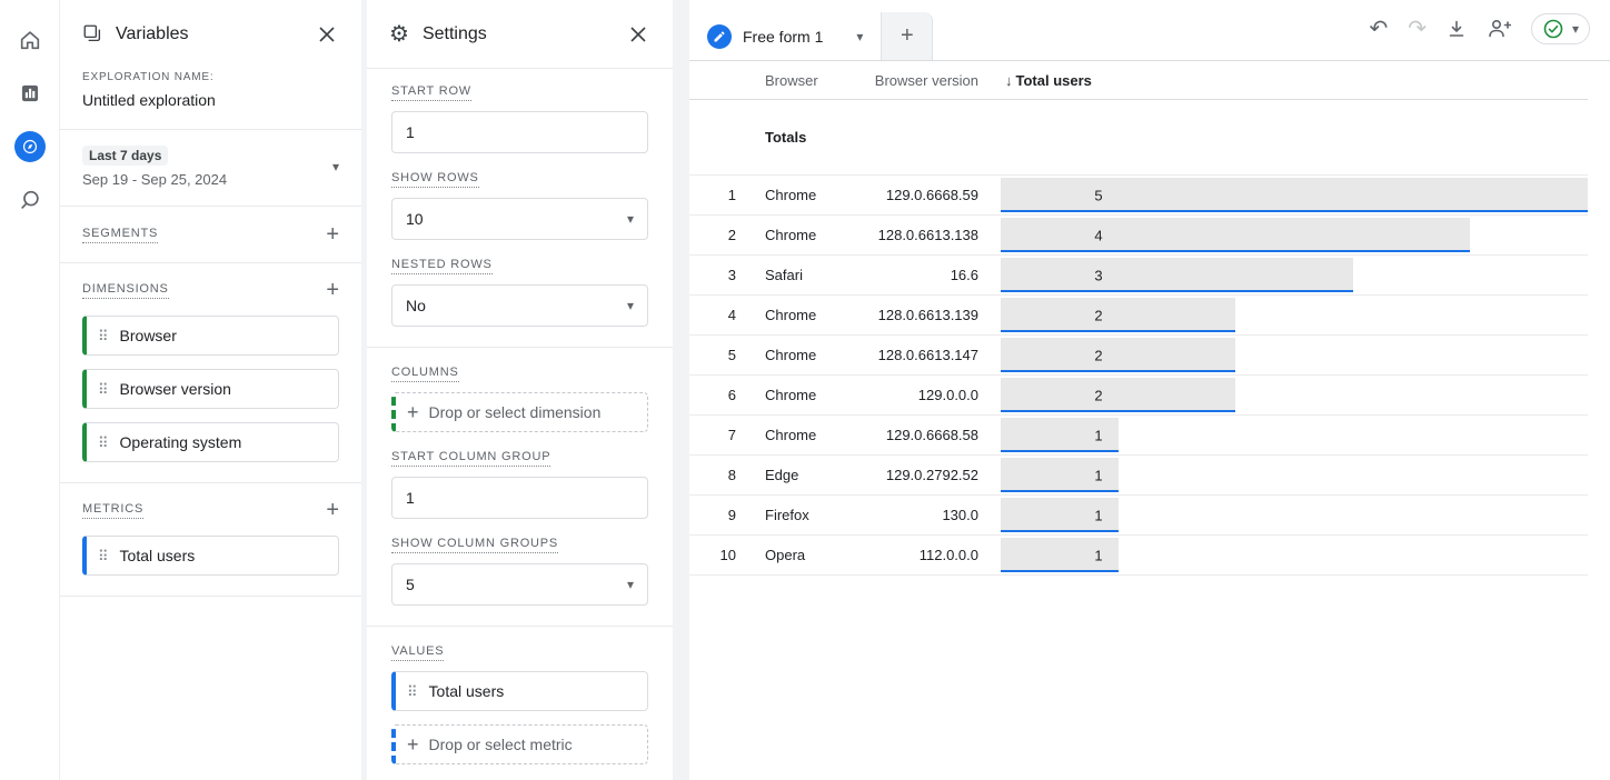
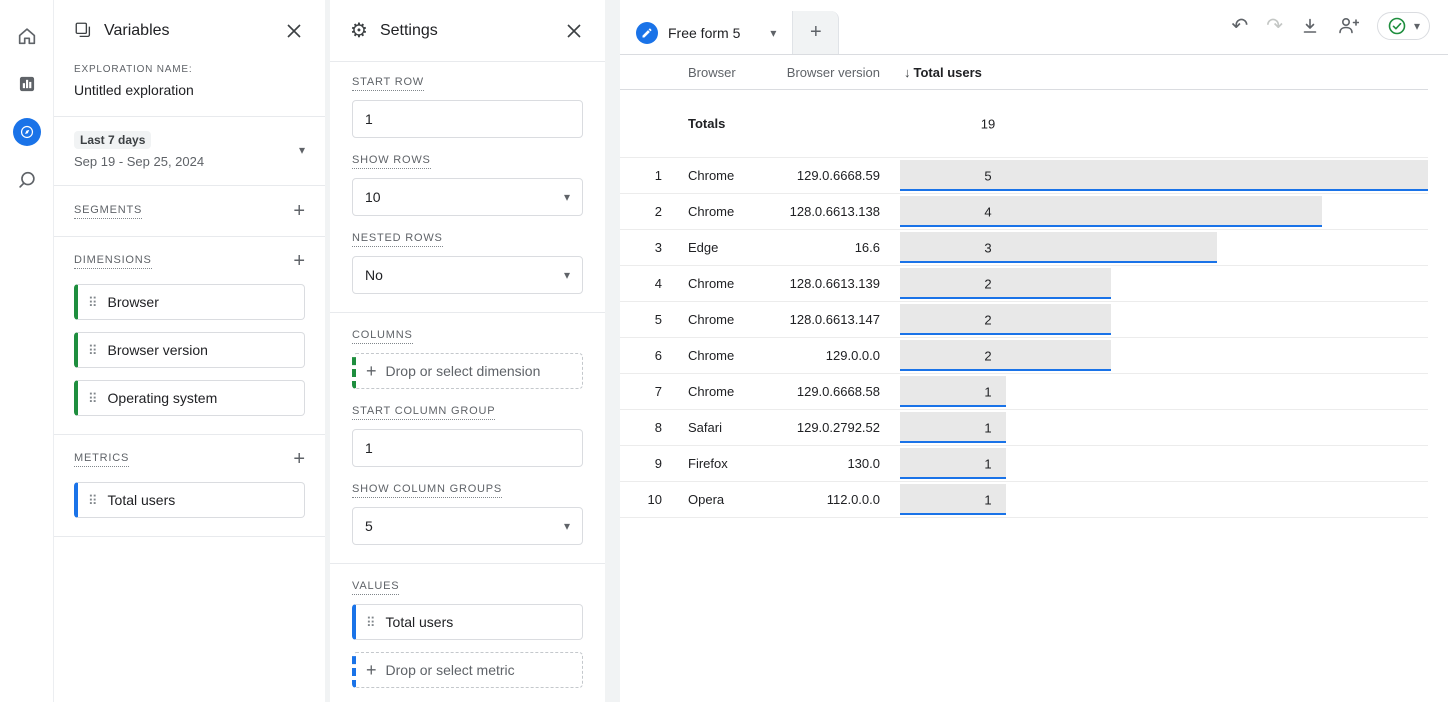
  Variables
  EXPLORATION NAME:
  Untitled exploration
  Last 7 days
  Sep 19 - Sep 25, 2024
  ▾
  SEGMENTS
  +
  DIMENSIONS
  +
  ⠿
  Browser
  ⠿
  Browser version
  ⠿
  Operating system
  METRICS
  +
  ⠿
  Total users
  ⚙
  Settings
  START ROW
  1 SHOW ROWS
  10
  ▾
  NESTED ROWS
  No
  ▾
  COLUMNS
  +
  Drop or select dimension
  START COLUMN GROUP
  1 SHOW COLUMN GROUPS
  5
  ▾
  VALUES
  ⠿
  Total users
  +
  Drop or select metric
- Free form 1
+ Free form 5
  ▾
  +
  ↶
  ↷
  ▾
  Browser
  Browser version
  ↓
  Total users
  Totals
+ 19
  1
  Chrome
  129.0.6668.59
  5
  2
  Chrome
  128.0.6613.138
  4
  3
- Safari
+ Edge
  16.6
  3
  4
  Chrome
  128.0.6613.139
  2
  5
  Chrome
  128.0.6613.147
  2
  6
  Chrome
  129.0.0.0
  2
  7
  Chrome
  129.0.6668.58
  1
  8
- Edge
+ Safari
  129.0.2792.52
  1
  9
  Firefox
  130.0
  1
  10
  Opera
  112.0.0.0
  1
